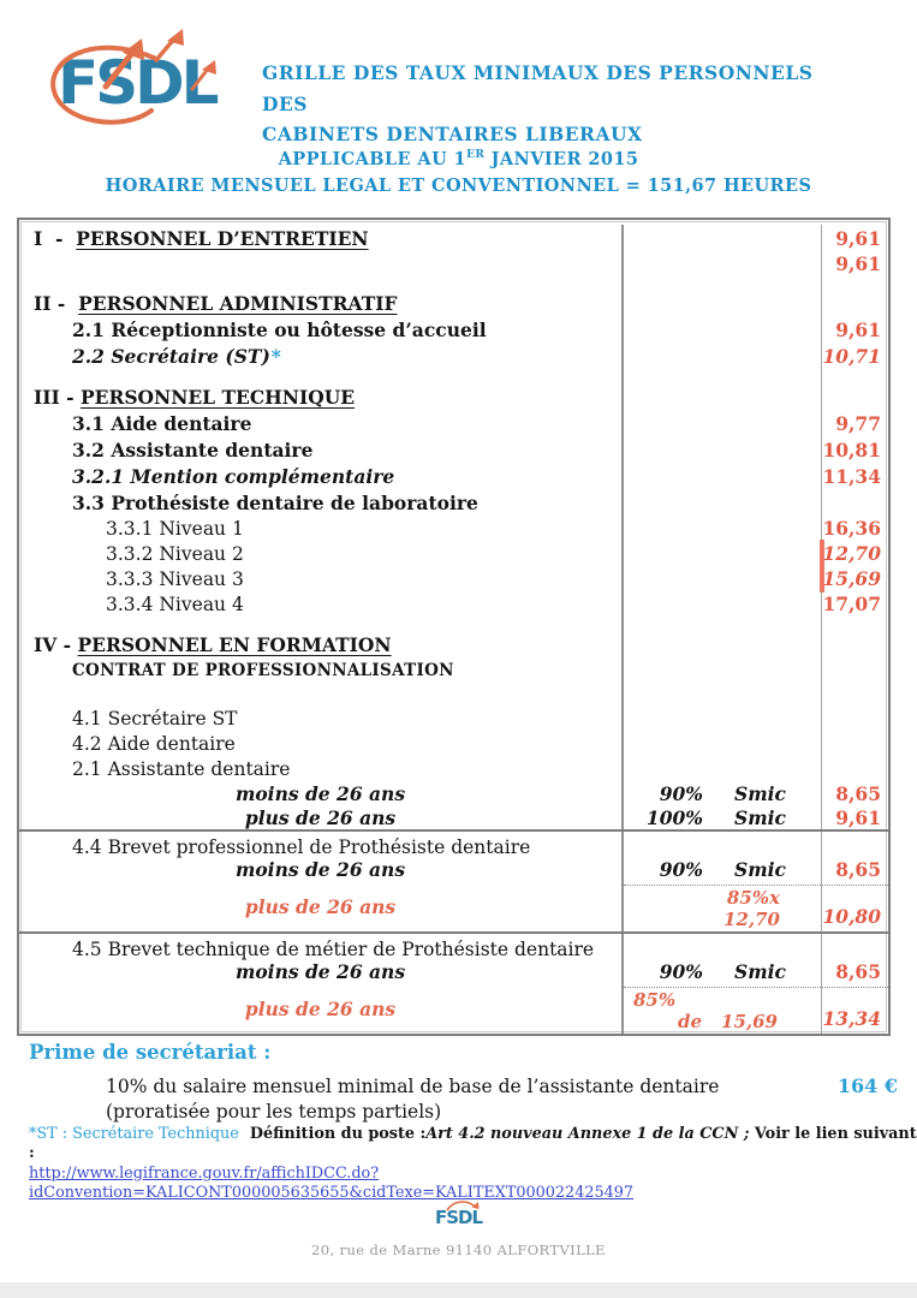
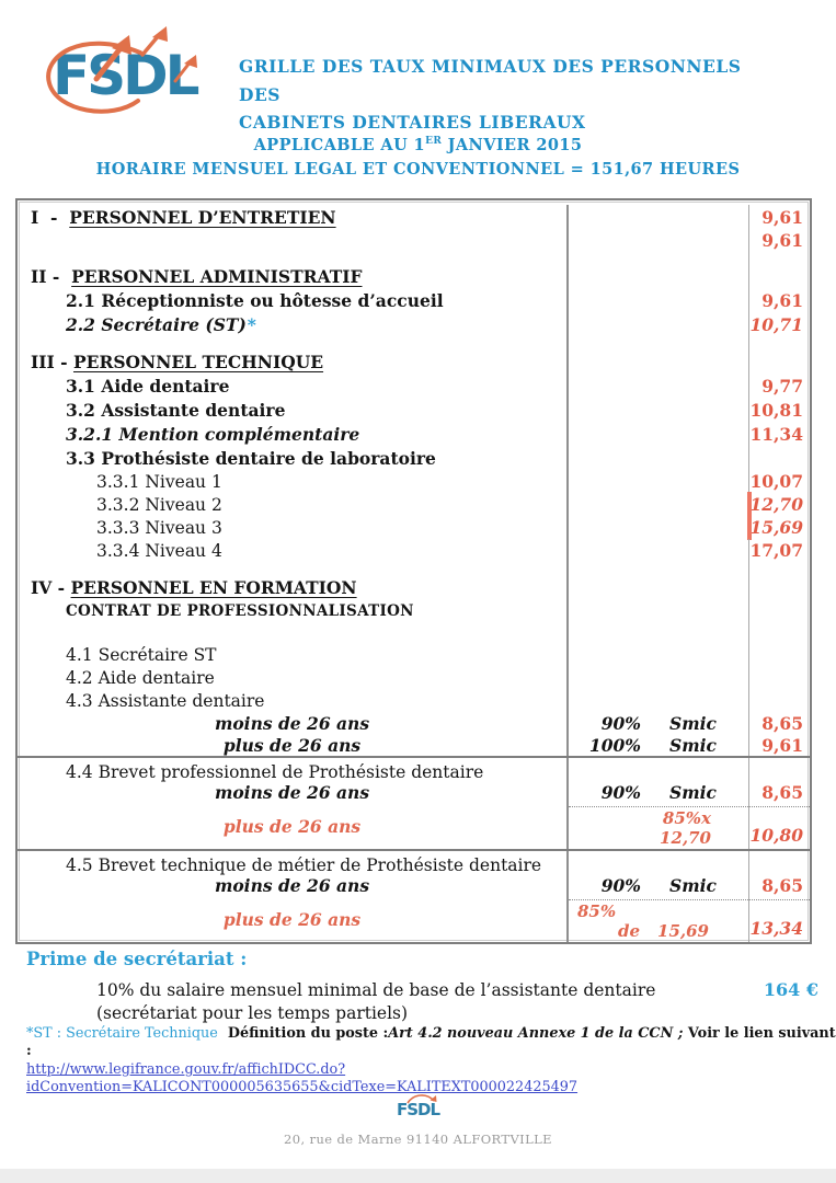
  FSD
  GRILLE DES TAUX MINIMAUX DES PERSONNELS DES
  CABINETS DENTAIRES LIBERAUX
  APPLICABLE AU 1ER JANVIER 2015
  HORAIRE MENSUEL LEGAL ET CONVENTIONNEL = 151,67 HEURES
  I -
  PERSONNEL D’ENTRETIEN
  9,61
  9,61
  II -
  PERSONNEL ADMINISTRATIF
  2.1 Réceptionniste ou hôtesse d’accueil
  9,61
  2.2 Secrétaire (ST)
  *
  10,71
  III -
  PERSONNEL TECHNIQUE
  3.1 Aide dentaire
  9,77
  3.2 Assistante dentaire
  10,81
  3.2.1 Mention complémentaire
  11,34
  3.3 Prothésiste dentaire de laboratoire
  3.3.1 Niveau 1
- 16,36
+ 10,07
  3.3.2 Niveau 2
  12,70
  3.3.3 Niveau 3
  15,69
  3.3.4 Niveau 4
  17,07
  IV -
  PERSONNEL EN FORMATION
  CONTRAT DE PROFESSIONNALISATION
  4.1 Secrétaire ST
  4.2 Aide dentaire
- 2.1 Assistante dentaire
+ 4.3 Assistante dentaire
  moins de 26 ans
  90%
  Smic
  8,65
  plus de 26 ans
  100%
  Smic
  9,61
  4.4 Brevet professionnel de Prothésiste dentaire
  moins de 26 ans
  plus de 26 ans
  90%
  Smic
  85%x
  12,70
  8,65
  10,80
  4.5 Brevet technique de métier de Prothésiste dentaire
  moins de 26 ans
  plus de 26 ans
  90%
  Smic
  85%
  de 15,69
  8,65
  13,34
  Prime de secrétariat :
  10% du salaire mensuel minimal de base de l’assistante dentaire
- (proratisée pour les temps partiels)
+ (secrétariat pour les temps partiels)
  164 €
  *ST : Secrétaire Technique Définition du poste :Art 4.2 nouveau Annexe 1 de la CCN ; Voir le lien suivant :
  http://www.legifrance.gouv.fr/affichIDCC.do?idConvention=KALICONT000005635655&cidTexe=KALITEXT000022425497
  FSDL
  20, rue de Marne 91140 ALFORTVILLE
